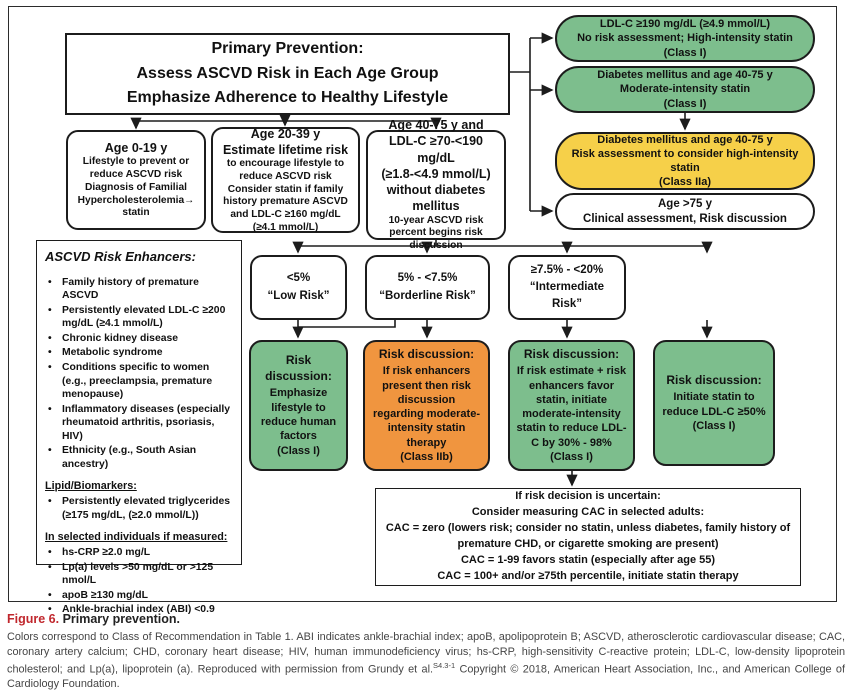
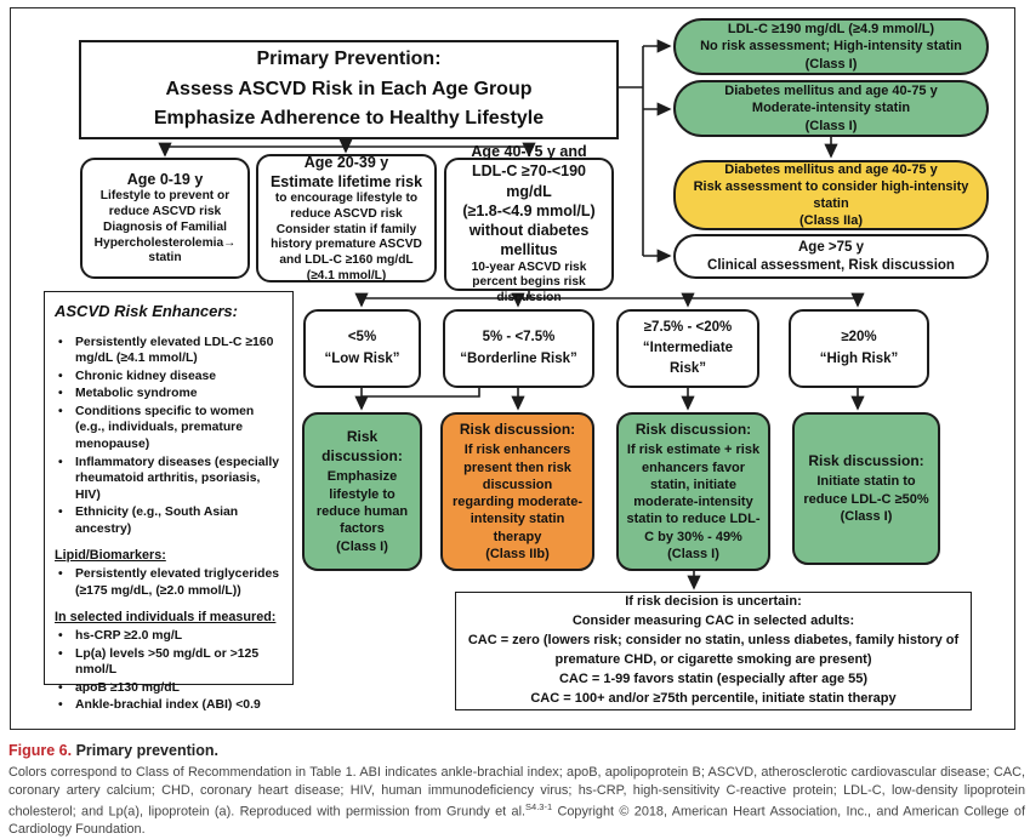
  Primary Prevention:
  Assess ASCVD Risk in Each Age Group
  Emphasize Adherence to Healthy Lifestyle
  LDL-C ≥190 mg/dL (≥4.9 mmol/L)
  No risk assessment; High-intensity statin
  (Class I)
  Diabetes mellitus and age 40-75 y
  Moderate-intensity statin
  (Class I)
  Diabetes mellitus and age 40-75 y
  Risk assessment to consider high-intensity statin
  (Class IIa)
  Age >75 y
  Clinical assessment, Risk discussion
  Age 0-19 y
  Lifestyle to prevent or reduce ASCVD risk
  Diagnosis of Familial Hypercholesterolemia→ statin
  Age 20-39 y
  Estimate lifetime risk
  to encourage lifestyle to reduce ASCVD risk
  Consider statin if family history premature ASCVD and LDL-C ≥160 mg/dL (≥4.1 mmol/L)
  Age 40-75 y and
  LDL-C ≥70-<190 mg/dL
  (≥1.8-<4.9 mmol/L)
  without diabetes mellitus
  10-year ASCVD risk percent begins risk discussion
  ASCVD Risk Enhancers:
- Family history of premature ASCVD
- Persistently elevated LDL-C ≥200 mg/dL (≥4.1 mmol/L)
+ Persistently elevated LDL-C ≥160 mg/dL (≥4.1 mmol/L)
  Chronic kidney disease
  Metabolic syndrome
- Conditions specific to women (e.g., preeclampsia, premature menopause)
+ Conditions specific to women (e.g., individuals, premature menopause)
  Inflammatory diseases (especially rheumatoid arthritis, psoriasis, HIV)
  Ethnicity (e.g., South Asian ancestry)
  Lipid/Biomarkers:
  Persistently elevated triglycerides (≥175 mg/dL, (≥2.0 mmol/L))
  In selected individuals if measured:
  hs-CRP ≥2.0 mg/L
  Lp(a) levels >50 mg/dL or >125 nmol/L
  apoB ≥130 mg/dL
  Ankle-brachial index (ABI) <0.9
  <5%
  “Low Risk”
  5% - <7.5%
  “Borderline Risk”
  ≥7.5% - <20%
  “Intermediate Risk”
+ ≥20%
+ “High Risk”
  Risk discussion:
  Emphasize lifestyle to reduce human factors
  (Class I)
  Risk discussion:
  If risk enhancers present then risk discussion regarding moderate-intensity statin therapy
  (Class IIb)
  Risk discussion:
- If risk estimate + risk enhancers favor statin, initiate moderate-intensity statin to reduce LDL-C by 30% - 98%
+ If risk estimate + risk enhancers favor statin, initiate moderate-intensity statin to reduce LDL-C by 30% - 49%
  (Class I)
  Risk discussion:
  Initiate statin to reduce LDL-C ≥50%
  (Class I)
  If risk decision is uncertain:
  Consider measuring CAC in selected adults:
  CAC = zero (lowers risk; consider no statin, unless diabetes, family history of premature CHD, or cigarette smoking are present)
  CAC = 1-99 favors statin (especially after age 55)
  CAC = 100+ and/or ≥75th percentile, initiate statin therapy
  Figure 6. Primary prevention.
  Colors correspond to Class of Recommendation in Table 1. ABI indicates ankle-brachial index; apoB, apolipoprotein B; ASCVD, atherosclerotic cardiovascular disease; CAC, coronary artery calcium; CHD, coronary heart disease; HIV, human immunodeficiency virus; hs-CRP, high-sensitivity C-reactive protein; LDL-C, low-density lipoprotein cholesterol; and Lp(a), lipoprotein (a). Reproduced with permission from Grundy et al.S4.3-1 Copyright © 2018, American Heart Association, Inc., and American College of Cardiology Foundation.
